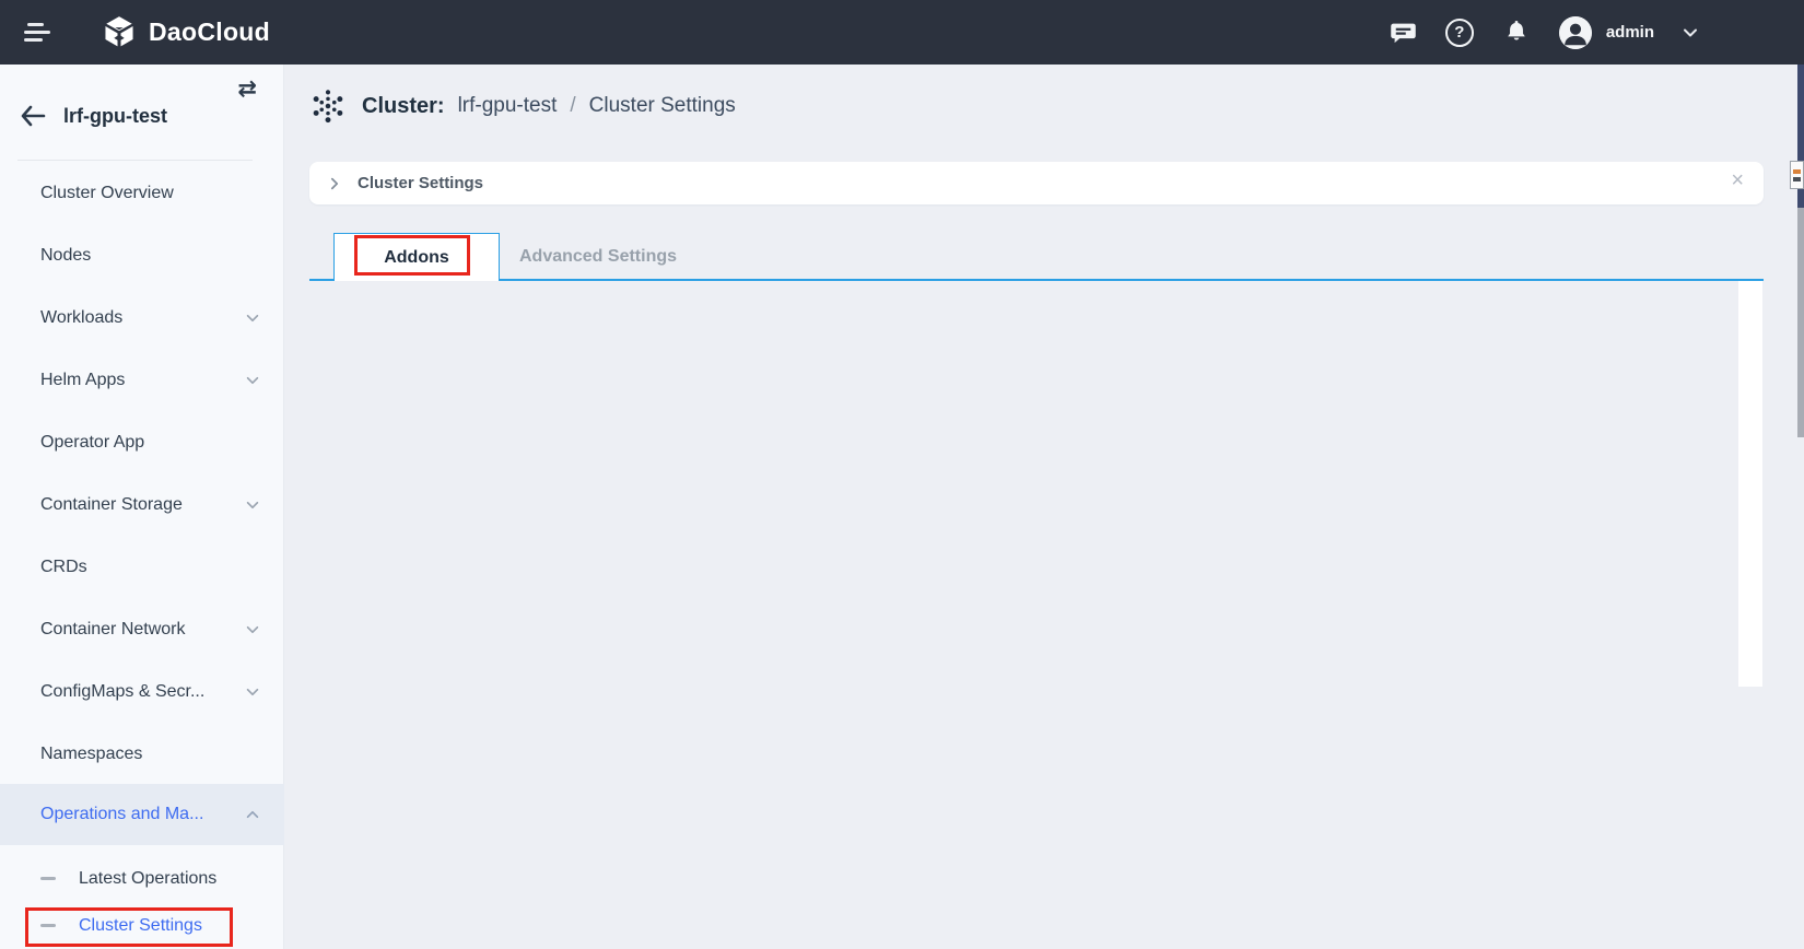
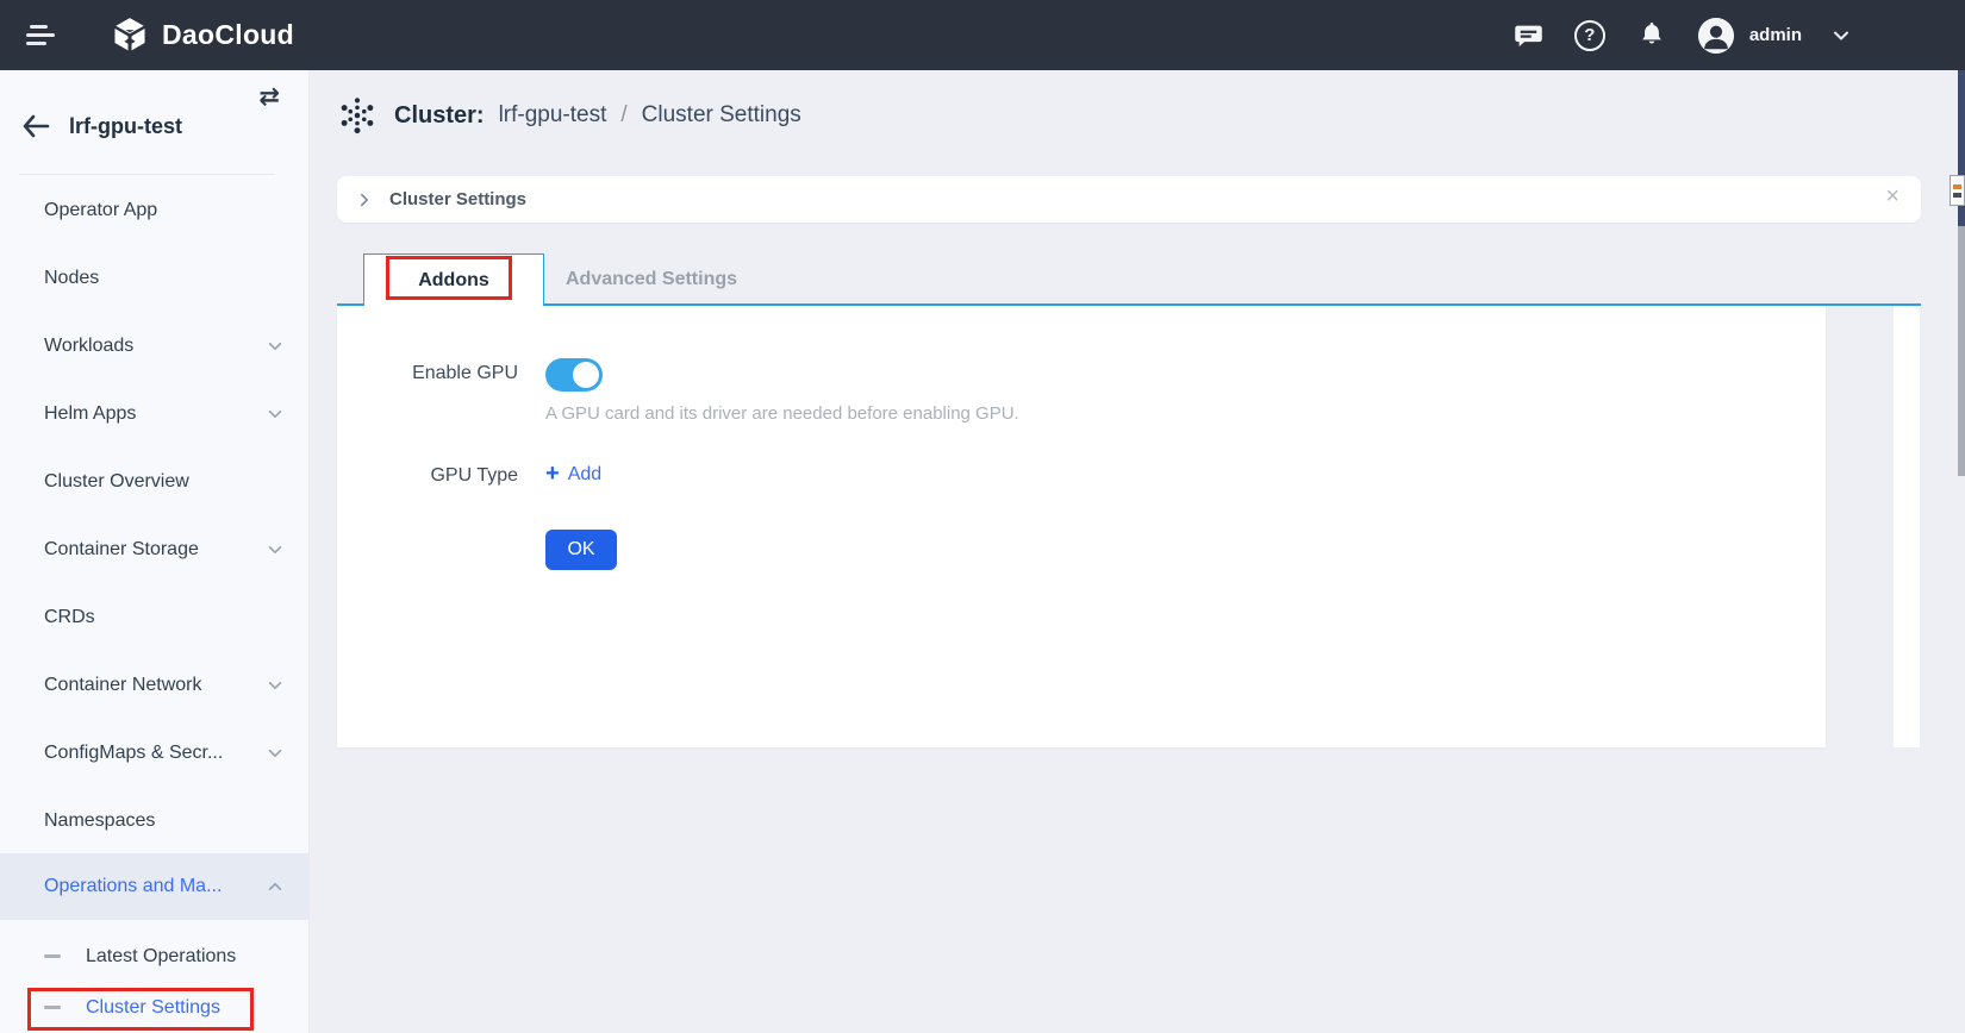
  DaoCloud
  ?
  admin
  lrf-gpu-test
  ⇄
- Cluster Overview
+ Operator App
  Nodes
  Workloads
  Helm Apps
- Operator App
+ Cluster Overview
  Container Storage
  CRDs
  Container Network
  ConfigMaps & Secr...
  Namespaces
  Operations and Ma...
  Latest Operations
  Cluster Settings
  Cluster:
  lrf-gpu-test
  /
  Cluster Settings
  Cluster Settings
  ×
  Addons
  Advanced Settings
+ Enable GPU
+ A GPU card and its driver are needed before enabling GPU.
+ GPU Type
+ +
+ Add
+ OK
